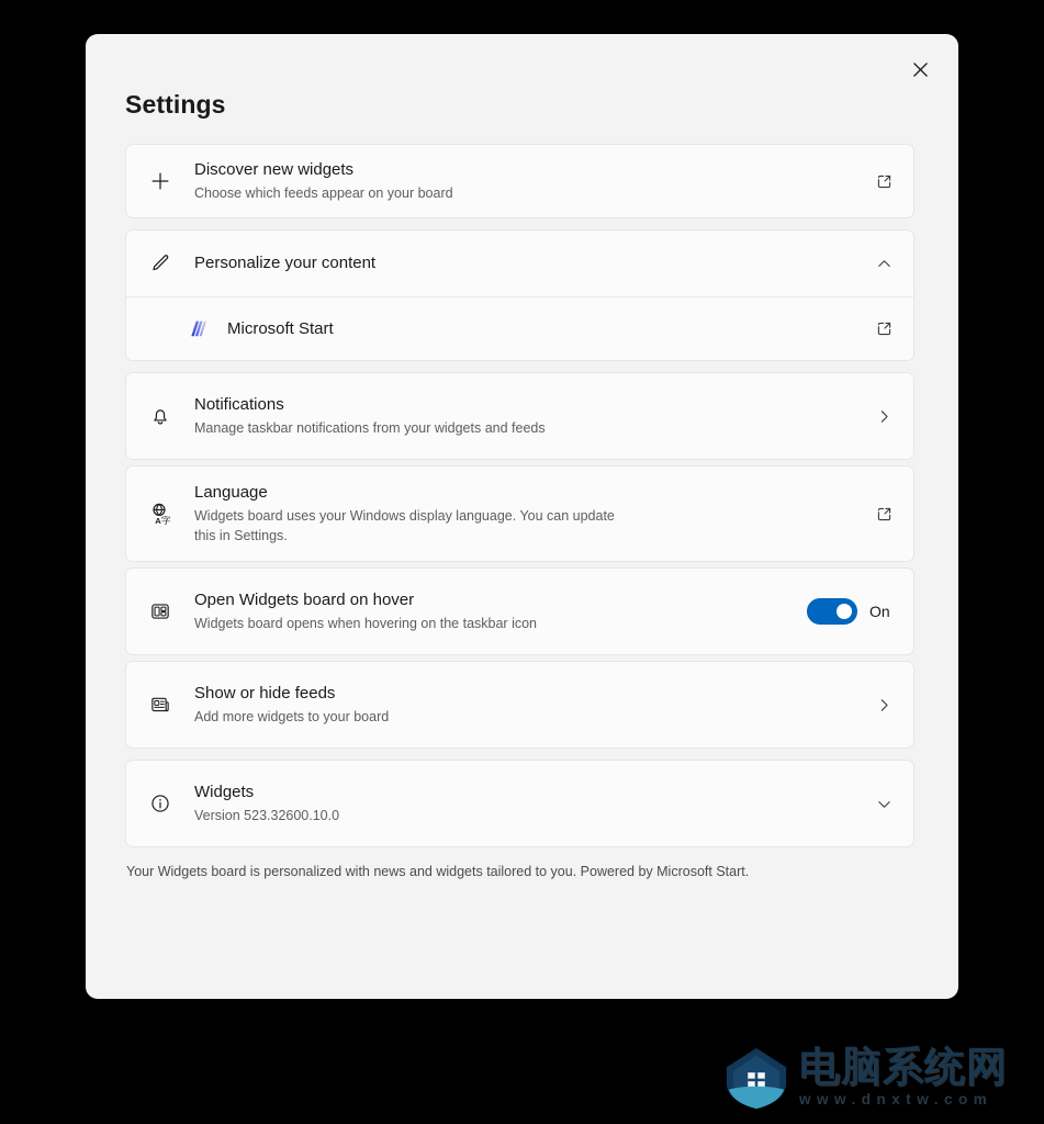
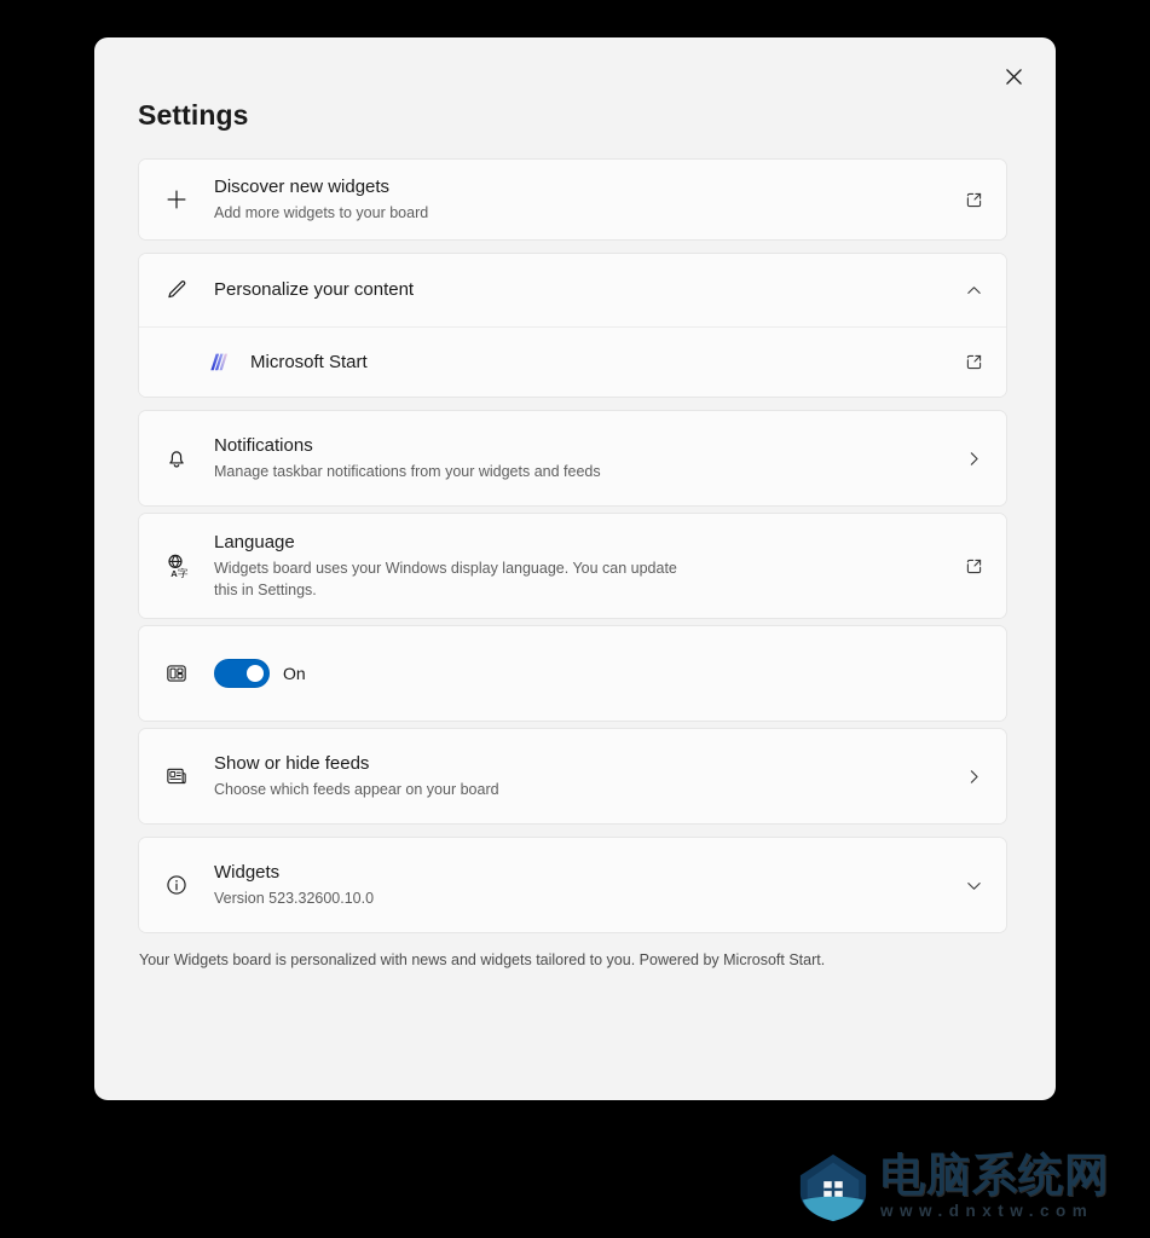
  Settings
  Discover new widgets
- Choose which feeds appear on your board
+ Add more widgets to your board
  Personalize your content
  Microsoft Start
  Notifications
  Manage taskbar notifications from your widgets and feeds
  A
  字
  Language
  Widgets board uses your Windows display language. You can update this in Settings.
- Open Widgets board on hover
- Widgets board opens when hovering on the taskbar icon
  On
  Show or hide feeds
- Add more widgets to your board
+ Choose which feeds appear on your board
  Widgets
  Version 523.32600.10.0
  Your Widgets board is personalized with news and widgets tailored to you. Powered by Microsoft Start.
  电脑系统网
  www.dnxtw.com
